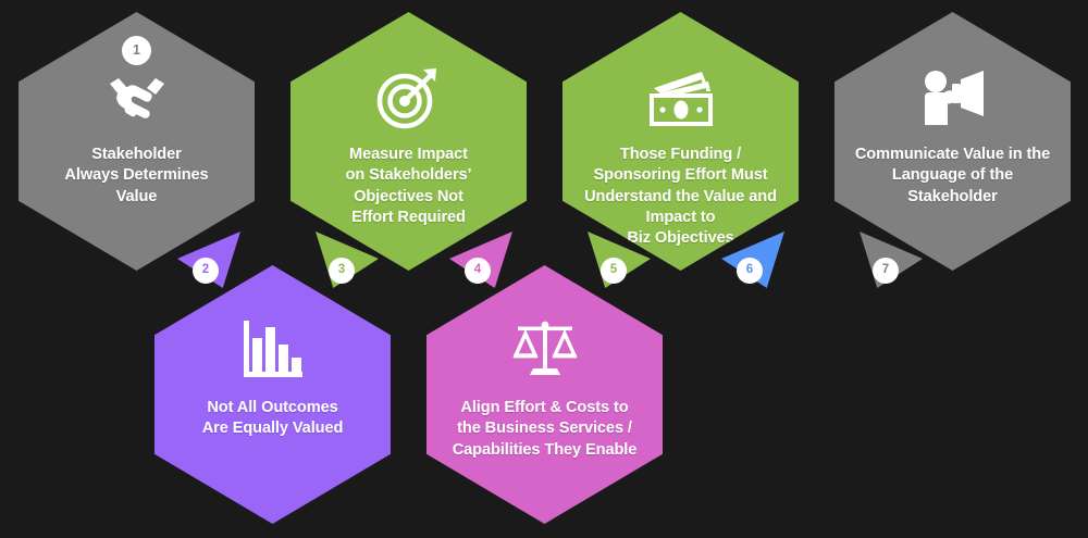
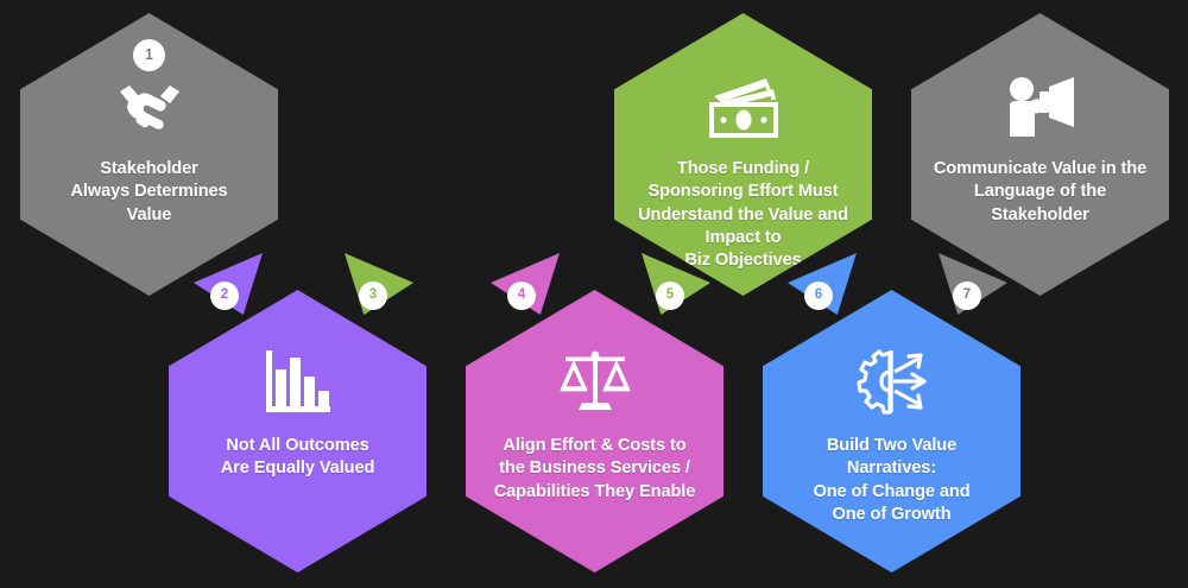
  Stakeholder
  Always Determines
  Value
- Measure Impact
- on Stakeholders’
- Objectives Not
- Effort Required
  Those Funding /
  Sponsoring Effort Must
  Understand the Value and
  Impact to
  Biz Objectives
  Communicate Value in the
  Language of the
  Stakeholder
  Not All Outcomes
  Are Equally Valued
  Align Effort & Costs to
  the Business Services /
  Capabilities They Enable
+ Build Two Value
+ Narratives:
+ One of Change and
+ One of Growth
  2
  3
  4
  5
  6
  7
  1
